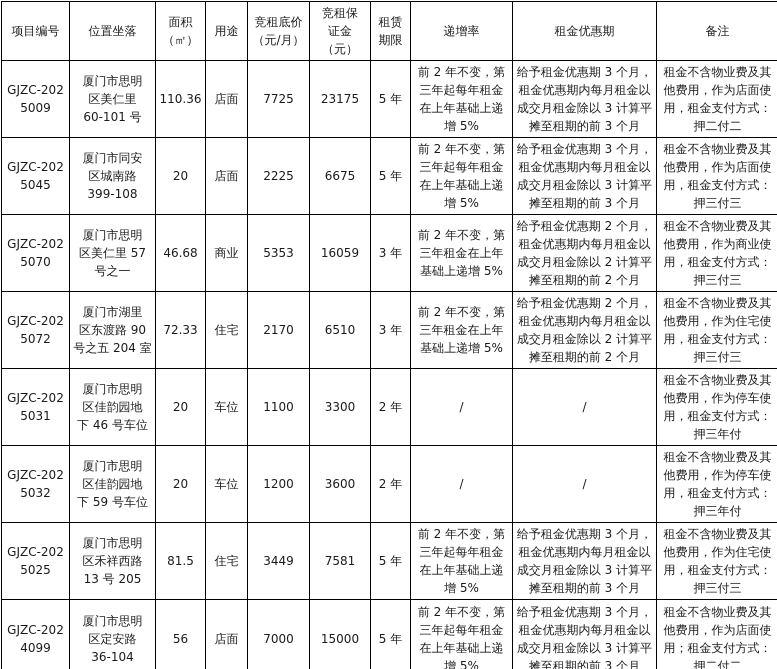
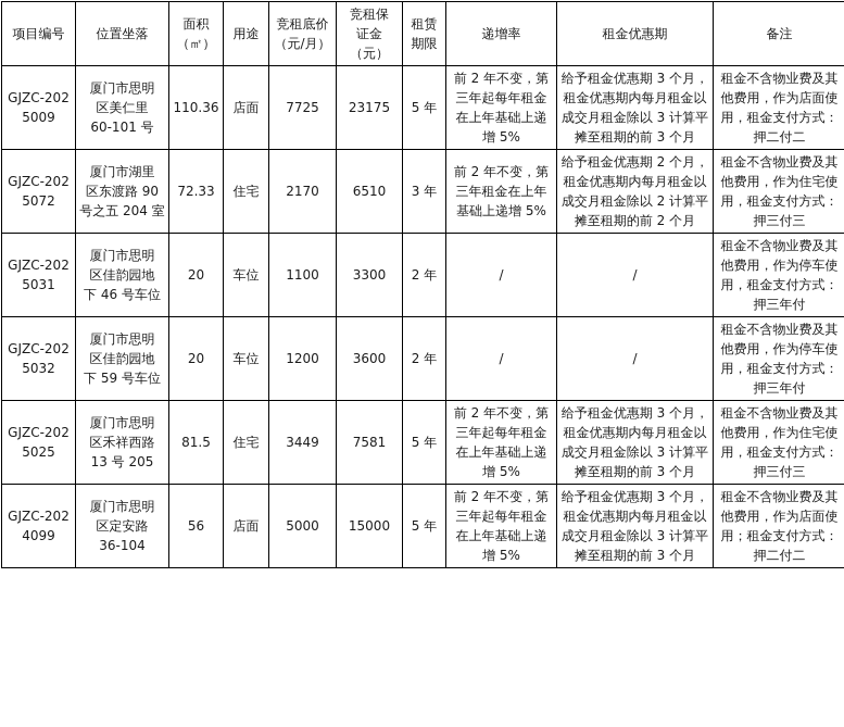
  项目编号	位置坐落	面积 （㎡）	用途	竞租底价 （元/月）	竞租保 证金 （元）	租赁 期限	递增率	租金优惠期	备注
  GJZC-202 5009	厦门市思明 区美仁里 60-101 号	110.36	店面	7725	23175	5 年	前 2 年不变，第三年起每年租金在上年基础上递增 5%	给予租金优惠期 3 个月，租金优惠期内每月租金以成交月租金除以 3 计算平摊至租期的前 3 个月	租金不含物业费及其他费用，作为店面使用，租金支付方式：押二付二
- GJZC-202 5045	厦门市同安 区城南路 399-108	20	店面	2225	6675	5 年	前 2 年不变，第三年起每年租金在上年基础上递增 5%	给予租金优惠期 3 个月，租金优惠期内每月租金以成交月租金除以 3 计算平摊至租期的前 3 个月	租金不含物业费及其他费用，作为店面使用，租金支付方式：押三付三
- GJZC-202 5070	厦门市思明 区美仁里 57 号之一	46.68	商业	5353	16059	3 年	前 2 年不变，第三年租金在上年基础上递增 5%	给予租金优惠期 2 个月，租金优惠期内每月租金以成交月租金除以 2 计算平摊至租期的前 2 个月	租金不含物业费及其他费用，作为商业使用，租金支付方式：押三付三
  GJZC-202 5072	厦门市湖里 区东渡路 90 号之五 204 室	72.33	住宅	2170	6510	3 年	前 2 年不变，第三年租金在上年基础上递增 5%	给予租金优惠期 2 个月，租金优惠期内每月租金以成交月租金除以 2 计算平摊至租期的前 2 个月	租金不含物业费及其他费用，作为住宅使用，租金支付方式：押三付三
  GJZC-202 5031	厦门市思明 区佳韵园地 下 46 号车位	20	车位	1100	3300	2 年	/	/	租金不含物业费及其他费用，作为停车使用，租金支付方式：押三年付
  GJZC-202 5032	厦门市思明 区佳韵园地 下 59 号车位	20	车位	1200	3600	2 年	/	/	租金不含物业费及其他费用，作为停车使用，租金支付方式：押三年付
  GJZC-202 5025	厦门市思明 区禾祥西路 13 号 205	81.5	住宅	3449	7581	5 年	前 2 年不变，第三年起每年租金在上年基础上递增 5%	给予租金优惠期 3 个月，租金优惠期内每月租金以成交月租金除以 3 计算平摊至租期的前 3 个月	租金不含物业费及其他费用，作为住宅使用，租金支付方式：押三付三
- GJZC-202 4099	厦门市思明 区定安路 36-104	56	店面	7000	15000	5 年	前 2 年不变，第三年起每年租金在上年基础上递增 5%	给予租金优惠期 3 个月，租金优惠期内每月租金以成交月租金除以 3 计算平摊至租期的前 3 个月	租金不含物业费及其他费用，作为店面使用；租金支付方式：押二付二
+ GJZC-202 4099	厦门市思明 区定安路 36-104	56	店面	5000	15000	5 年	前 2 年不变，第三年起每年租金在上年基础上递增 5%	给予租金优惠期 3 个月，租金优惠期内每月租金以成交月租金除以 3 计算平摊至租期的前 3 个月	租金不含物业费及其他费用，作为店面使用；租金支付方式：押二付二
